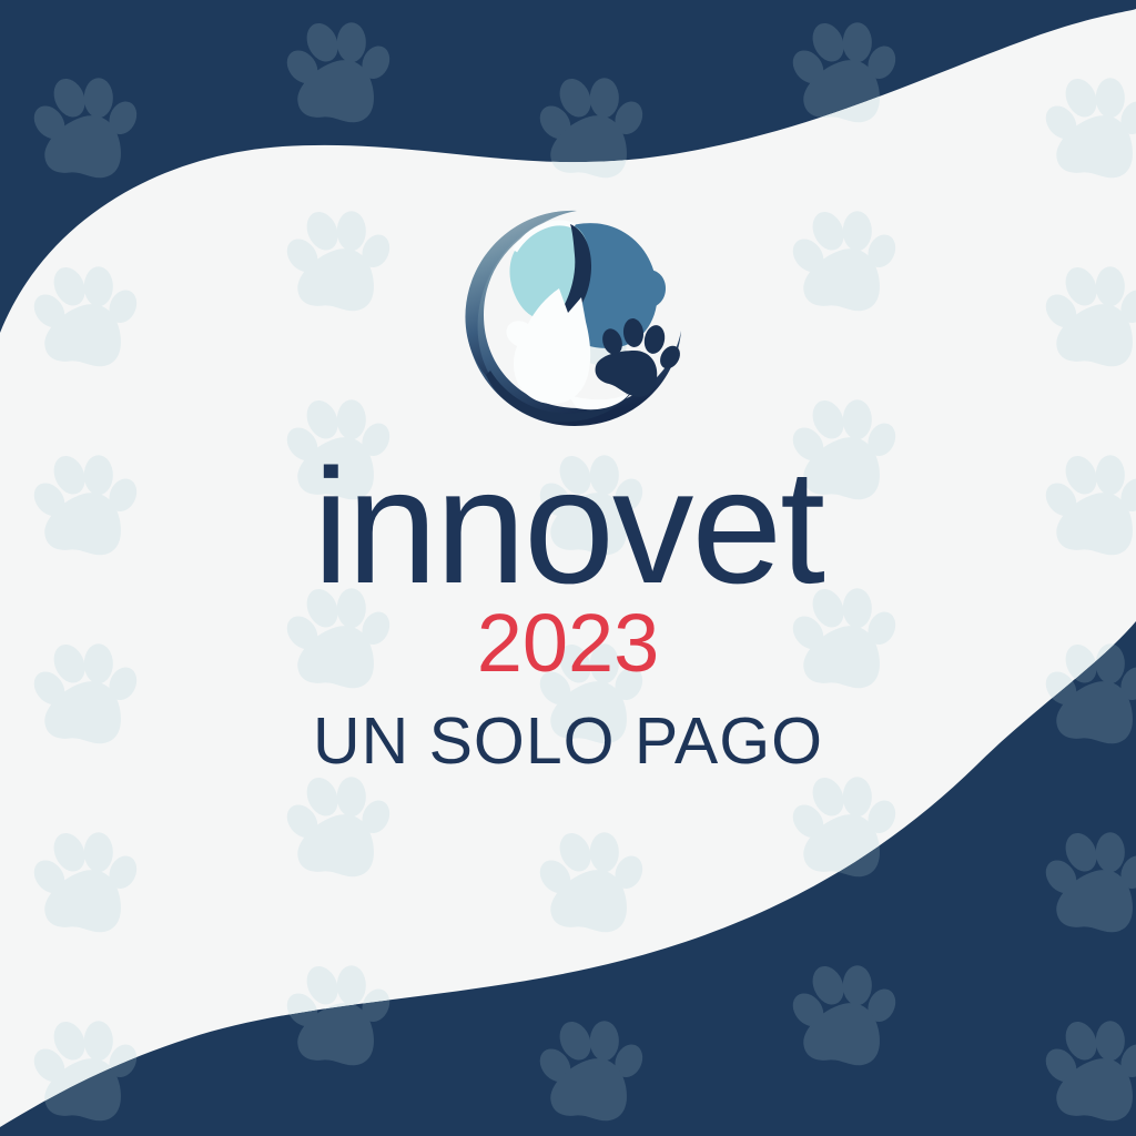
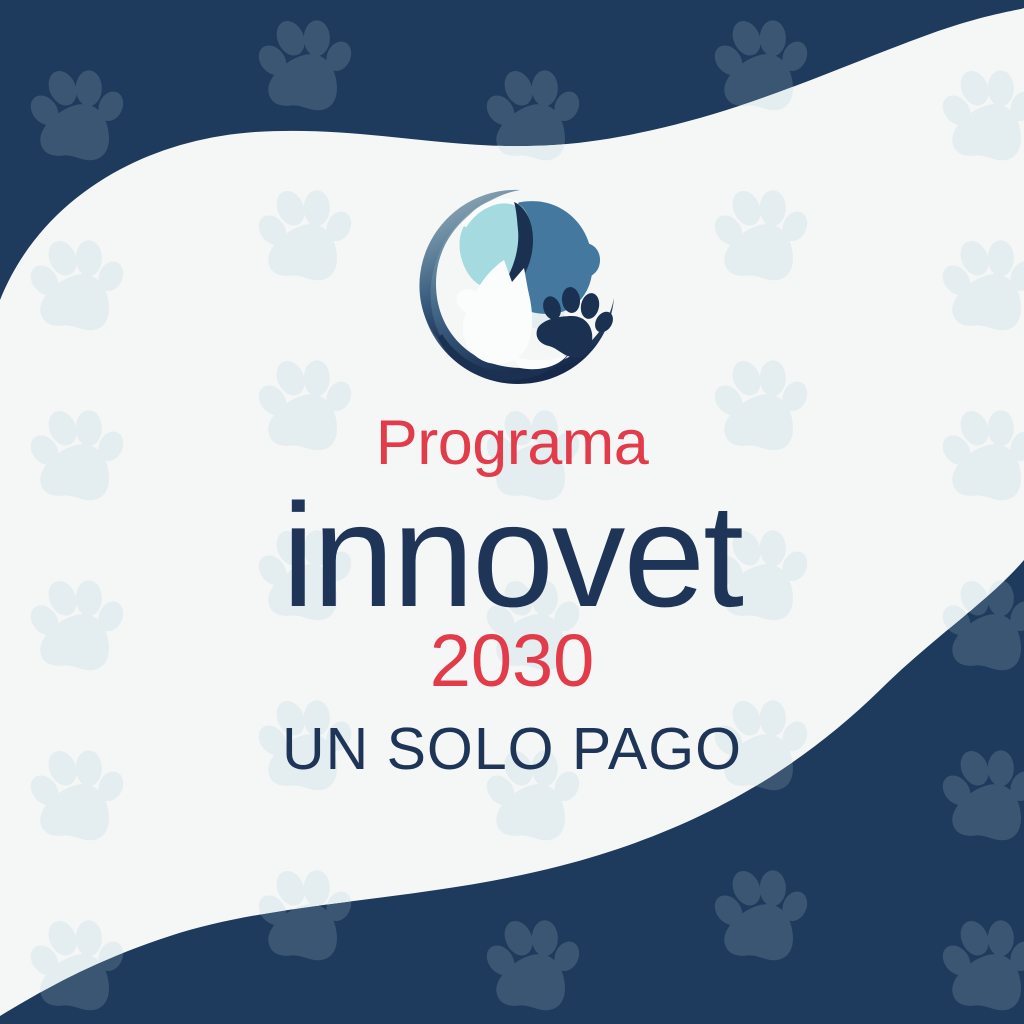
+ Programa
  innovet
- 2023
+ 2030
  UN SOLO PAGO
